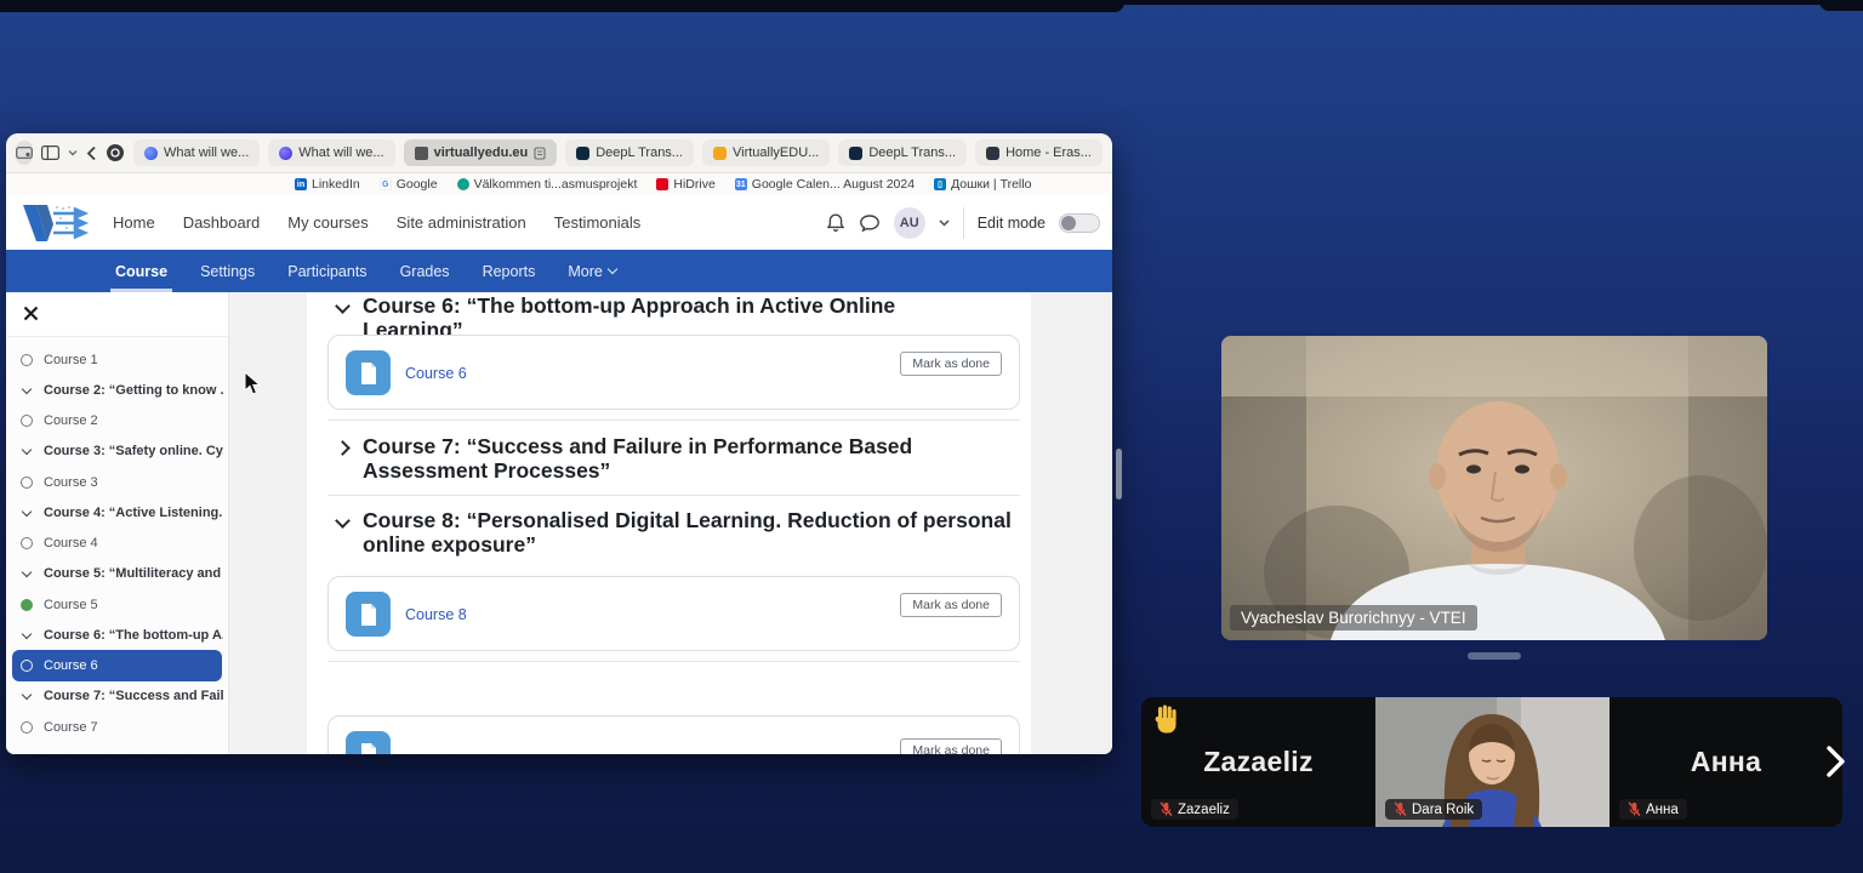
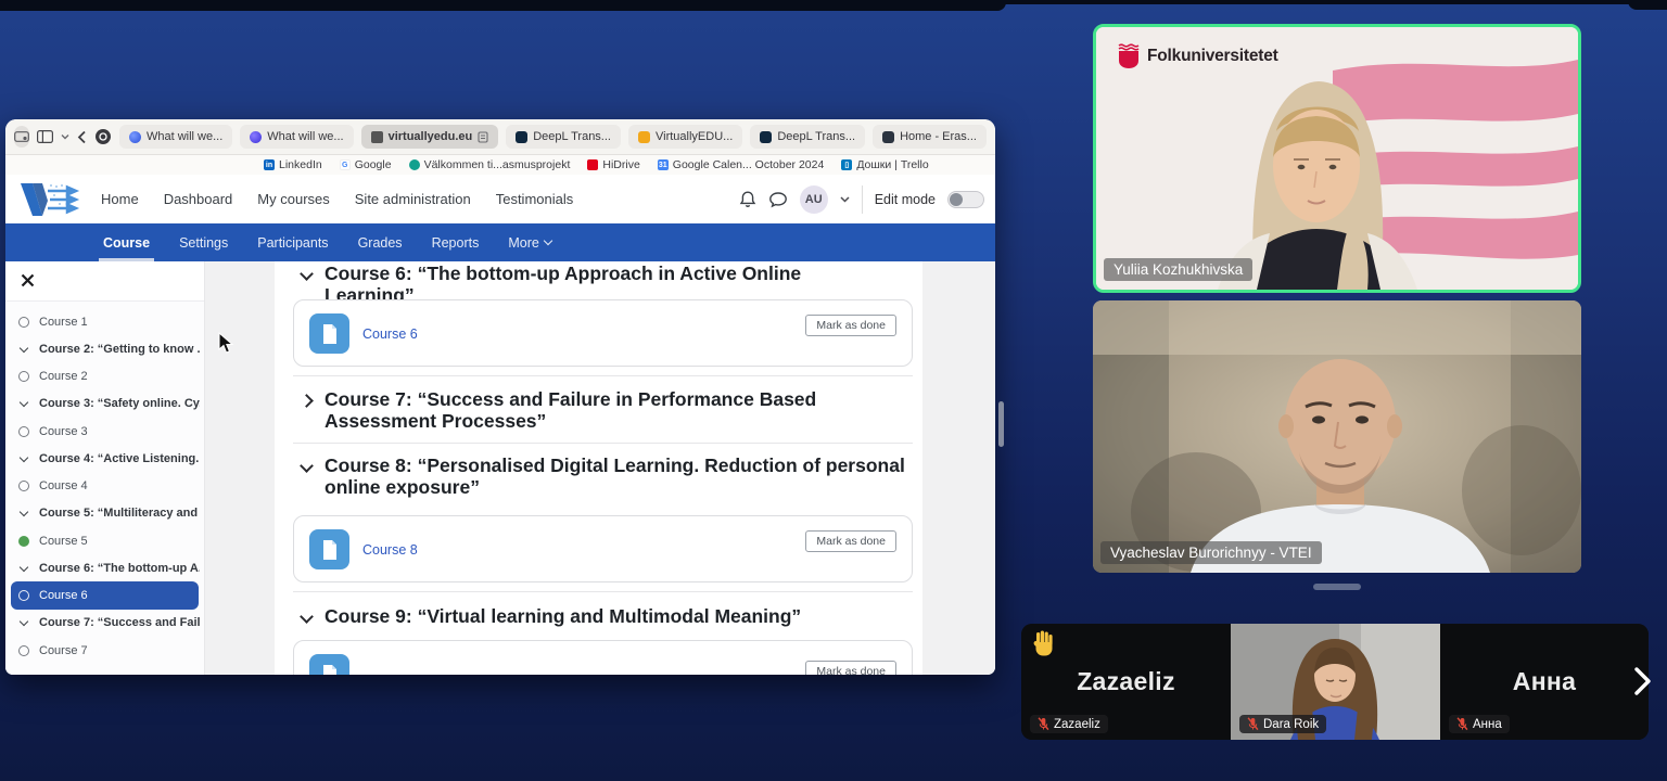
  What will we...
  What will we...
  virtuallyedu.eu
  DeepL Trans...
  VirtuallyEDU...
  DeepL Trans...
  Home - Eras...
  LinkedIn
  Google
  Välkommen ti...asmusprojekt
  HiDrive
- Google Calen... August 2024
+ Google Calen... October 2024
  Дошки | Trello
  Home
  Dashboard
  My courses
  Site administration
  Testimonials
  AU
  Edit mode
  Course
  Settings
  Participants
  Grades
  Reports
  More
  Course 1
  Course 2: “Getting to know .
  Course 2
  Course 3: “Safety online. Cy
  Course 3
  Course 4: “Active Listening.
  Course 4
  Course 5: “Multiliteracy and
  Course 5
  Course 6: “The bottom-up A
  Course 6
  Course 7: “Success and Fail
  Course 7
  Course 6: “The bottom-up Approach in Active Online Learning”
  Course 6
  Mark as done
  Course 7: “Success and Failure in Performance Based Assessment Processes”
  Course 8: “Personalised Digital Learning. Reduction of personal online exposure”
  Course 8
  Mark as done
+ Course 9: “Virtual learning and Multimodal Meaning”
  Mark as done
+ Folkuniversitetet
+ Yuliia Kozhukhivska
  Vyacheslav Burorichnyy - VTEI
  Zazaeliz
  Zazaeliz
  Dara Roik
  Анна
  Анна
